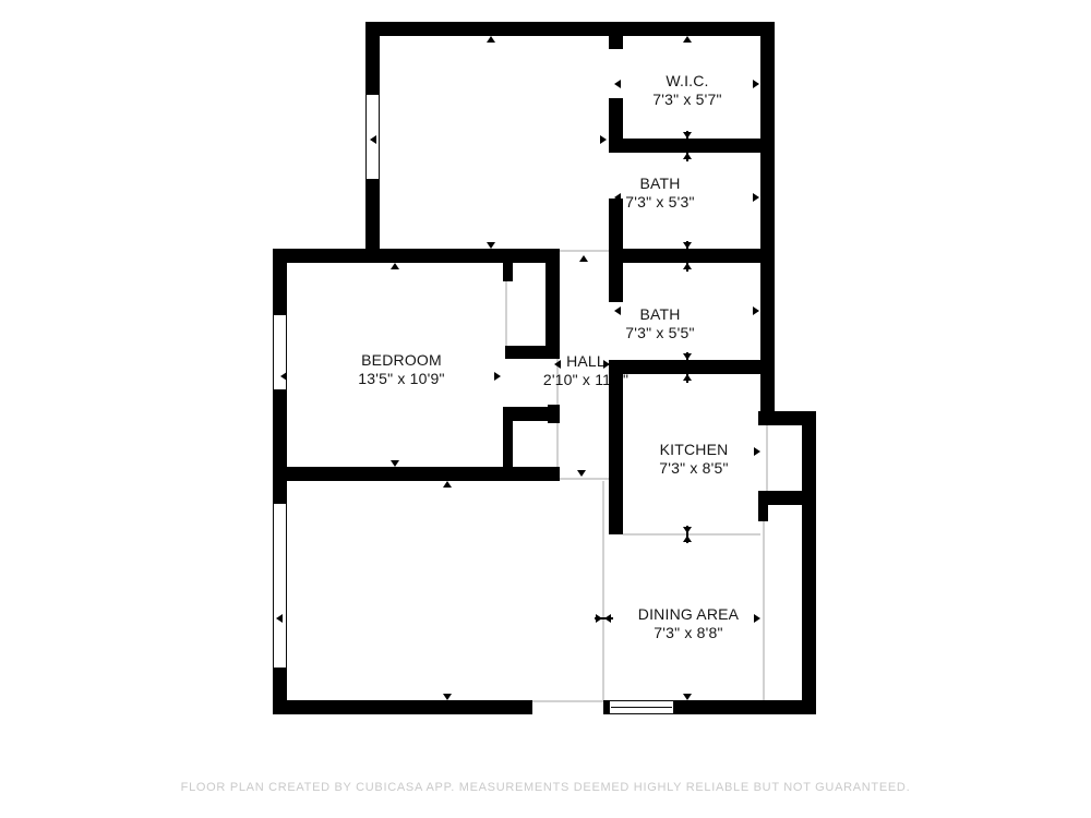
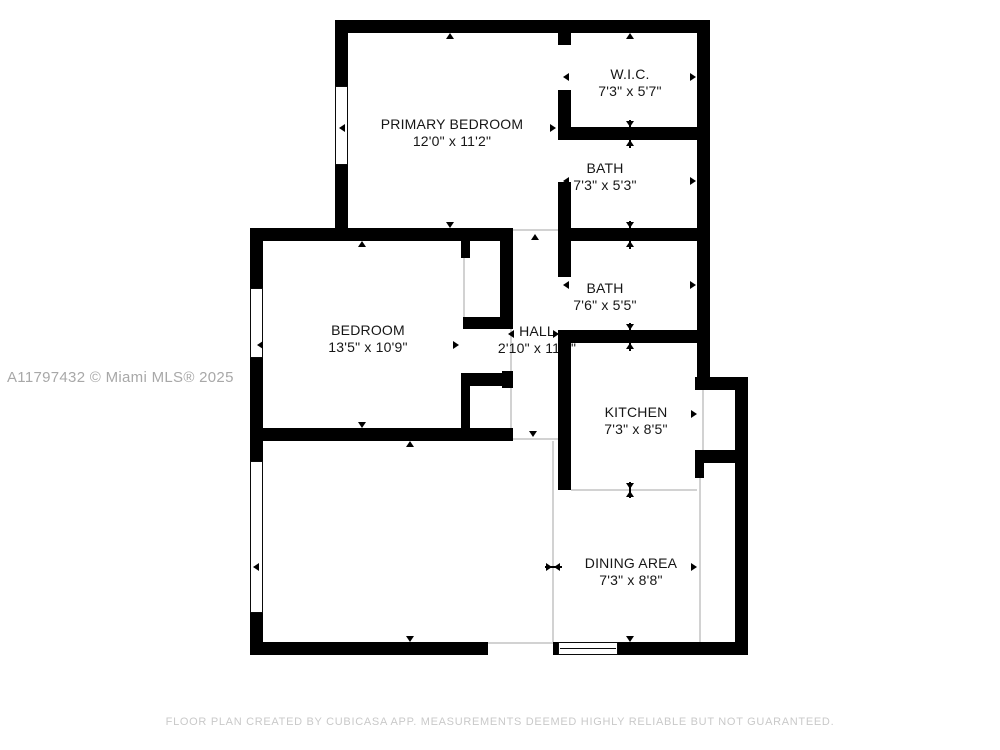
+ A11797432 © Miami MLS® 2025
  FLOOR PLAN CREATED BY CUBICASA APP. MEASUREMENTS DEEMED HIGHLY RELIABLE BUT NOT GUARANTEED.
+ PRIMARY BEDROOM
+ 12'0" x 11'2"
  W.I.C.
  7'3" x 5'7"
  BATH
  7'3" x 5'3"
  BATH
- 7'3" x 5'5"
+ 7'6" x 5'5"
  BEDROOM
  13'5" x 10'9"
  HALL
  2'10" x 11"
  KITCHEN
  7'3" x 8'5"
  DINING AREA
  7'3" x 8'8"
